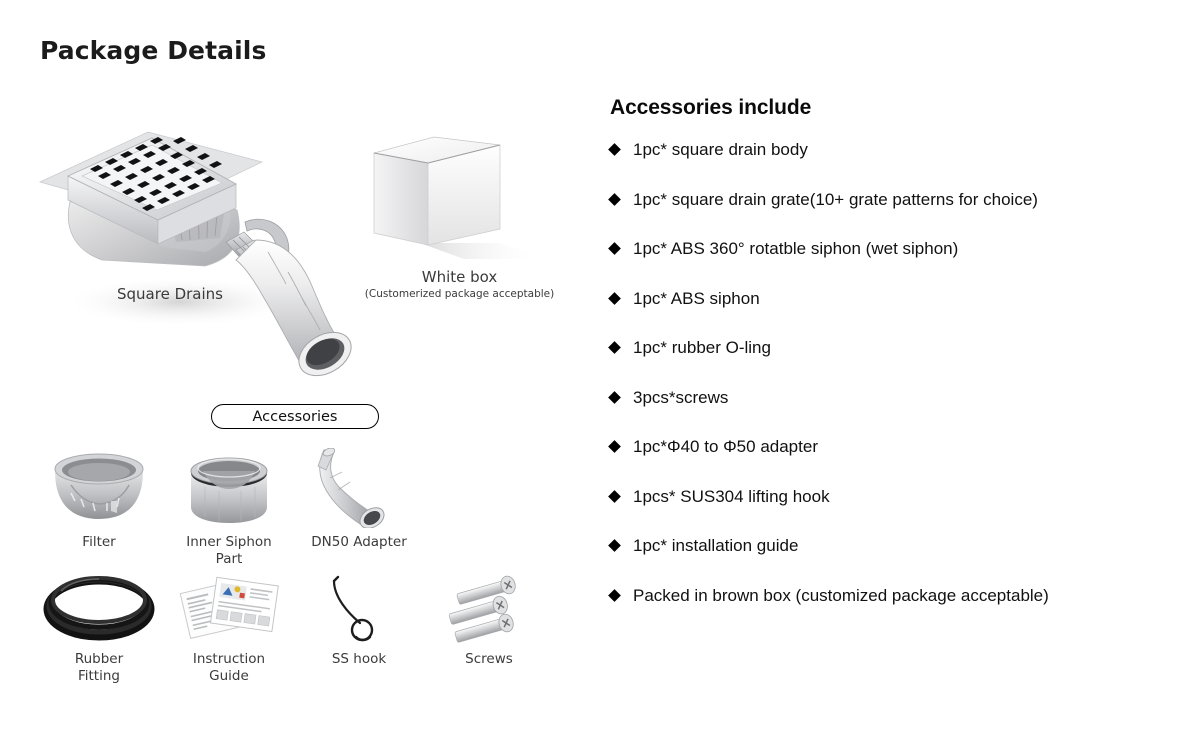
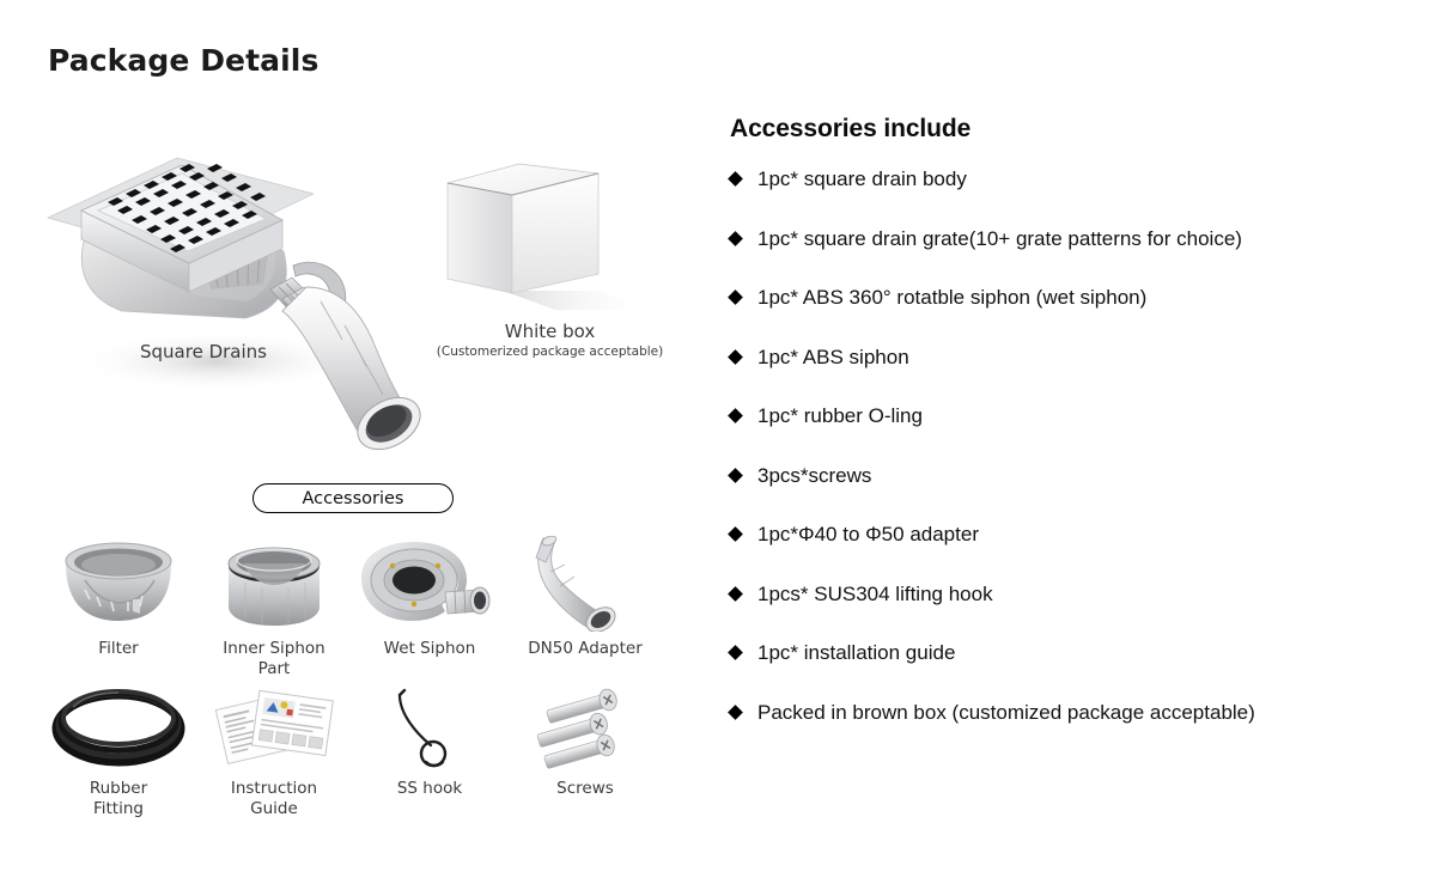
  Package Details
  Square Drains
  White box
  (Customerized package acceptable)
  Accessories
  Filter
  Inner Siphon
  Part
+ Wet Siphon
  DN50 Adapter
  Rubber
  Fitting
  Instruction
  Guide
  SS hook
  Screws
  Accessories include
  1pc* square drain body
  1pc* square drain grate(10+ grate patterns for choice)
  1pc* ABS 360° rotatble siphon (wet siphon)
  1pc* ABS siphon
  1pc* rubber O-ling
  3pcs*screws
  1pc*Φ40 to Φ50 adapter
  1pcs* SUS304 lifting hook
  1pc* installation guide
  Packed in brown box (customized package acceptable)
